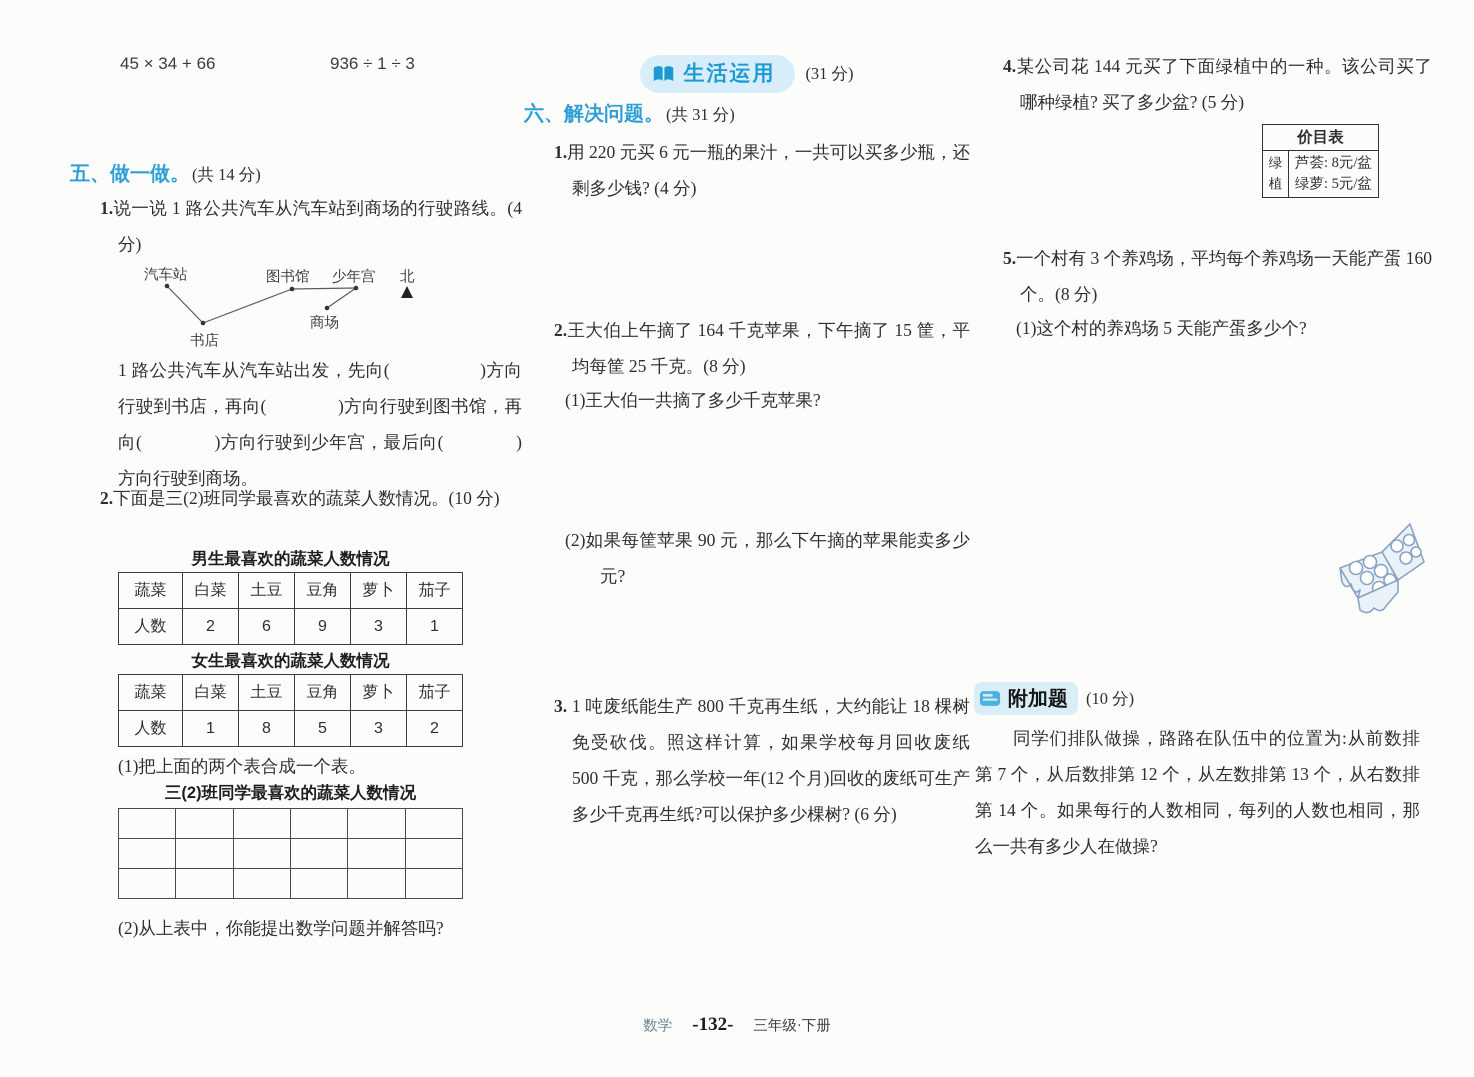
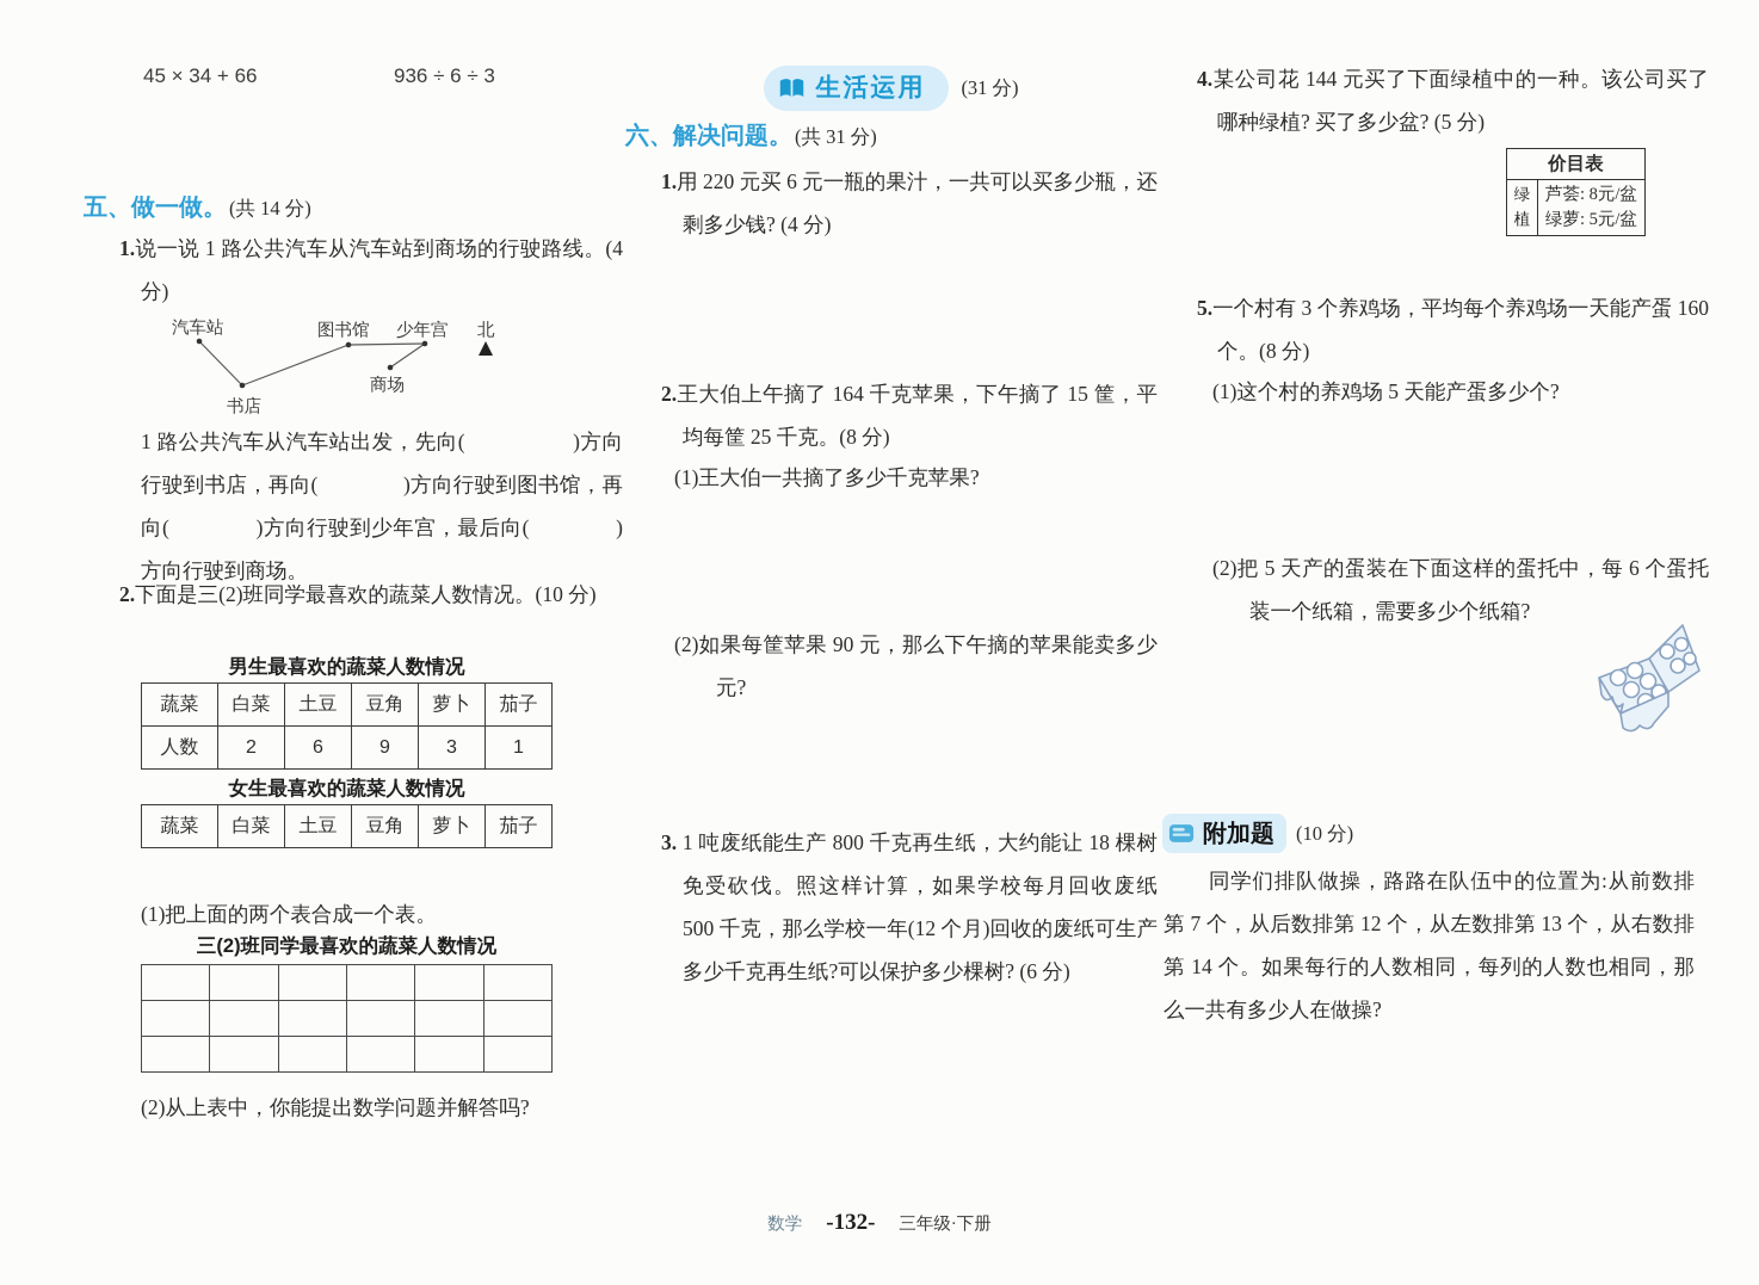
  45 × 34 + 66
- 936 ÷ 1 ÷ 3
+ 936 ÷ 6 ÷ 3
  五、做一做。(共 14 分)
  1.说一说 1 路公共汽车从汽车站到商场的行驶路线。(4 分)
  汽车站
  书店
  图书馆
  少年宫
  商场
  北
  1 路公共汽车从汽车站出发，先向( )方向行驶到书店，再向( )方向行驶到图书馆，再向( )方向行驶到少年宫，最后向( )方向行驶到商场。
  2.下面是三(2)班同学最喜欢的蔬菜人数情况。(10 分)
  男生最喜欢的蔬菜人数情况
  蔬菜	白菜	土豆	豆角	萝卜	茄子
  人数	2	6	9	3	1
  女生最喜欢的蔬菜人数情况
  蔬菜	白菜	土豆	豆角	萝卜	茄子
- 人数	1	8	5	3	2
  (1)把上面的两个表合成一个表。
  三(2)班同学最喜欢的蔬菜人数情况
  (2)从上表中，你能提出数学问题并解答吗?
  生活运用
  (31 分)
  六、解决问题。(共 31 分)
  1.用 220 元买 6 元一瓶的果汁，一共可以买多少瓶，还剩多少钱? (4 分)
  2.王大伯上午摘了 164 千克苹果，下午摘了 15 筐，平均每筐 25 千克。(8 分)
  (1)王大伯一共摘了多少千克苹果?
  (2)如果每筐苹果 90 元，那么下午摘的苹果能卖多少元?
  3. 1 吨废纸能生产 800 千克再生纸，大约能让 18 棵树免受砍伐。照这样计算，如果学校每月回收废纸 500 千克，那么学校一年(12 个月)回收的废纸可生产多少千克再生纸?可以保护多少棵树? (6 分)
  4.某公司花 144 元买了下面绿植中的一种。该公司买了哪种绿植? 买了多少盆? (5 分)
  价目表
  绿植	芦荟: 8元/盆 绿萝: 5元/盆
  5.一个村有 3 个养鸡场，平均每个养鸡场一天能产蛋 160 个。(8 分)
  (1)这个村的养鸡场 5 天能产蛋多少个?
+ (2)把 5 天产的蛋装在下面这样的蛋托中，每 6 个蛋托装一个纸箱，需要多少个纸箱?
  附加题
  (10 分)
  同学们排队做操，路路在队伍中的位置为:从前数排第 7 个，从后数排第 12 个，从左数排第 13 个，从右数排第 14 个。如果每行的人数相同，每列的人数也相同，那么一共有多少人在做操?
  数学
  -132-
  三年级·下册
